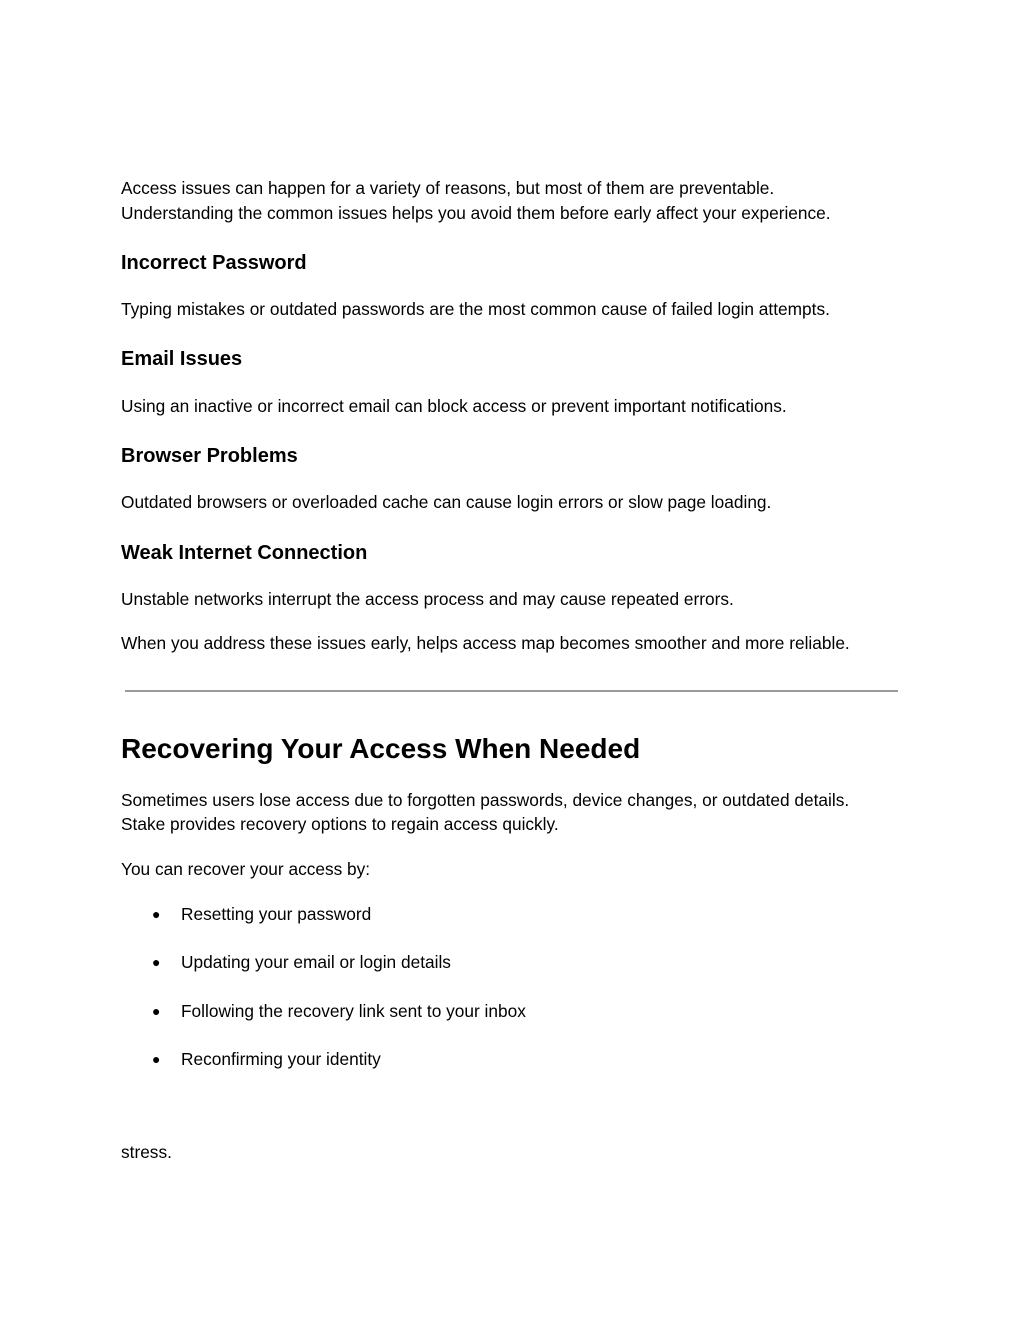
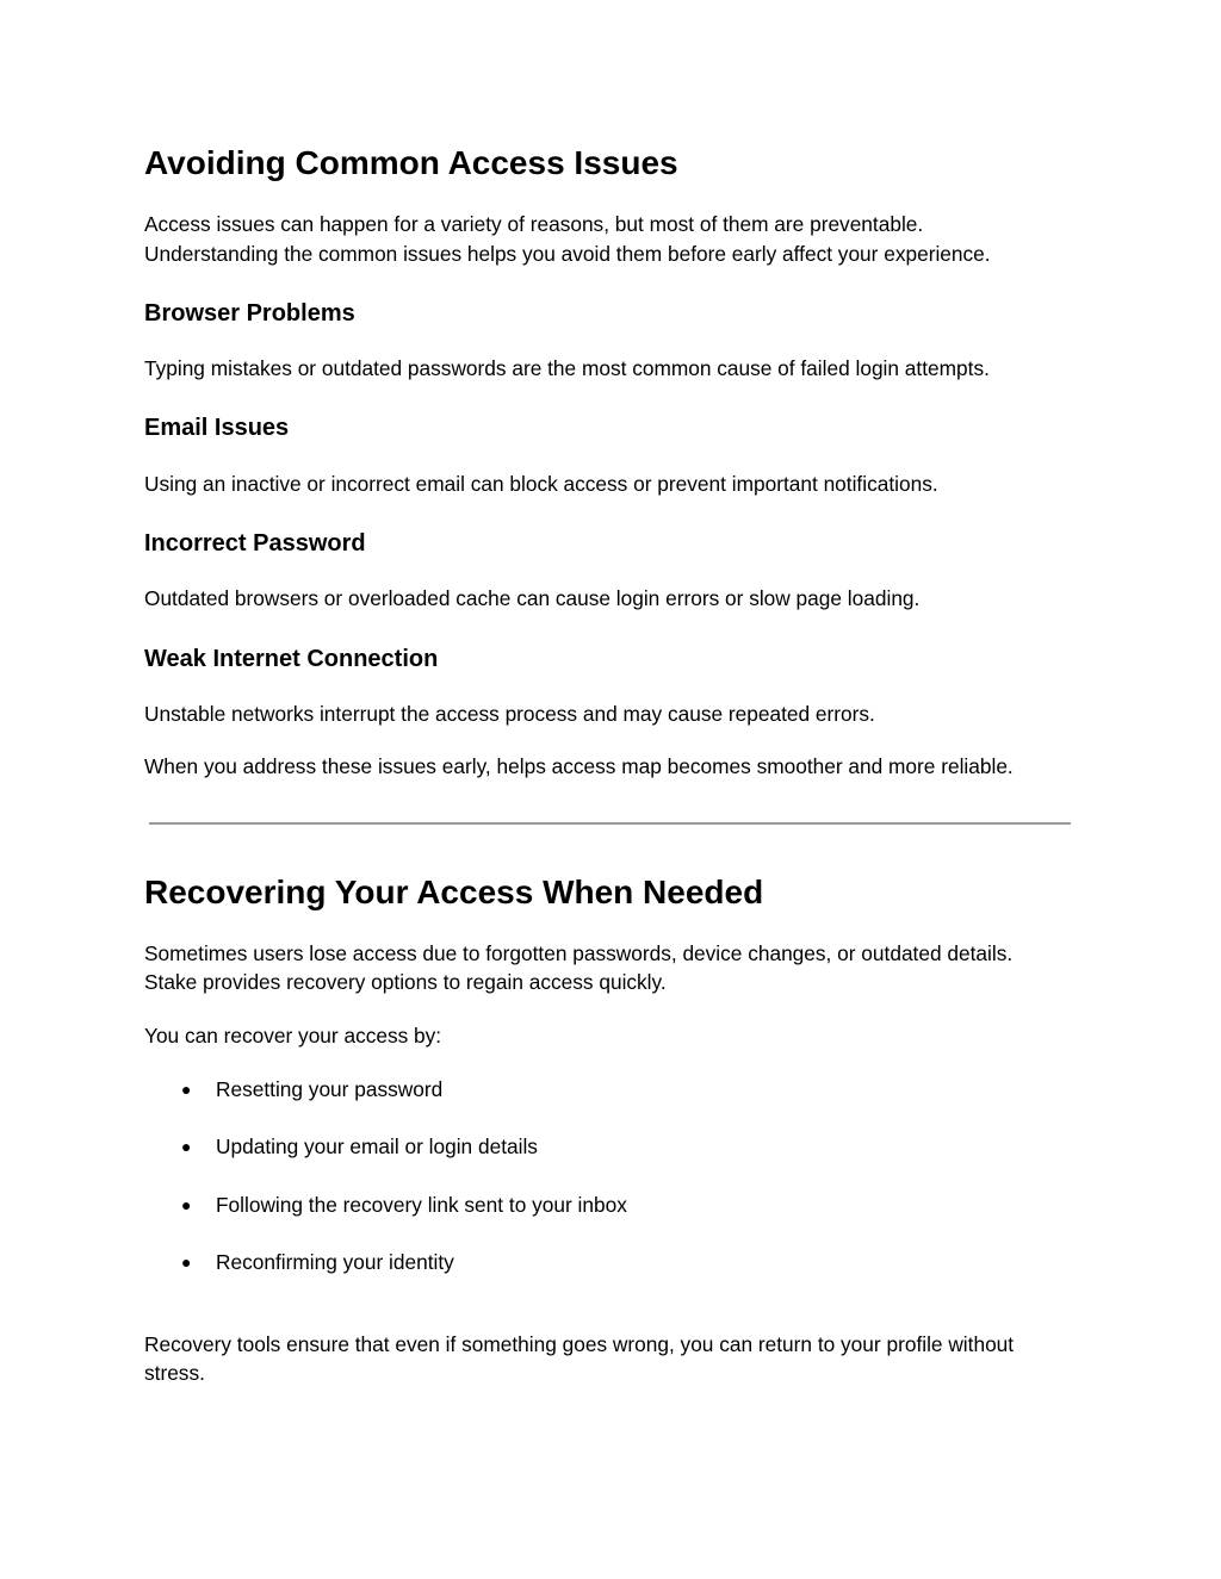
+ Avoiding Common Access Issues
  Access issues can happen for a variety of reasons, but most of them are preventable.
  Understanding the common issues helps you avoid them before early affect your experience.
- Incorrect Password
+ Browser Problems
  Typing mistakes or outdated passwords are the most common cause of failed login attempts.
  Email Issues
  Using an inactive or incorrect email can block access or prevent important notifications.
- Browser Problems
+ Incorrect Password
  Outdated browsers or overloaded cache can cause login errors or slow page loading.
  Weak Internet Connection
  Unstable networks interrupt the access process and may cause repeated errors.
  When you address these issues early, helps access map becomes smoother and more reliable.
  Recovering Your Access When Needed
  Sometimes users lose access due to forgotten passwords, device changes, or outdated details.
  Stake provides recovery options to regain access quickly.
  You can recover your access by:
  ●
  Resetting your password
  ●
  Updating your email or login details
  ●
  Following the recovery link sent to your inbox
  ●
  Reconfirming your identity
+ Recovery tools ensure that even if something goes wrong, you can return to your profile without
  stress.
